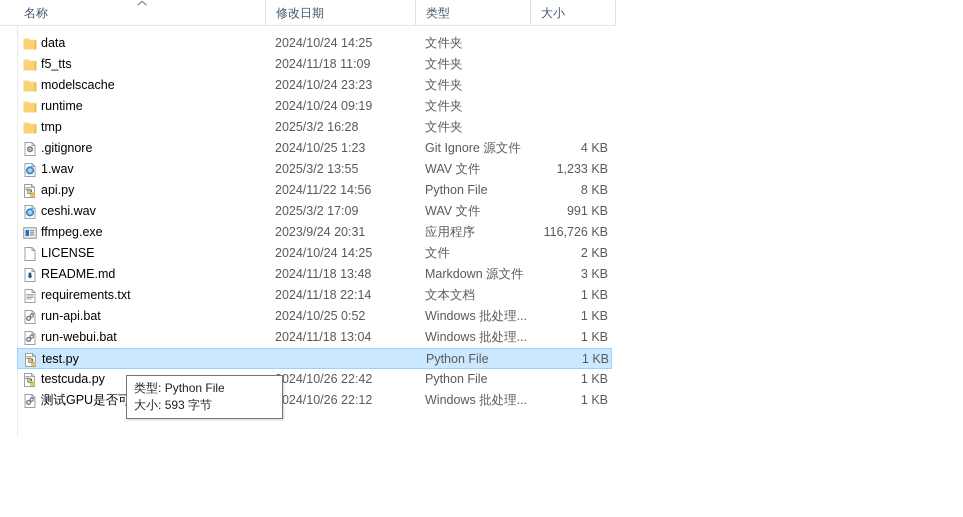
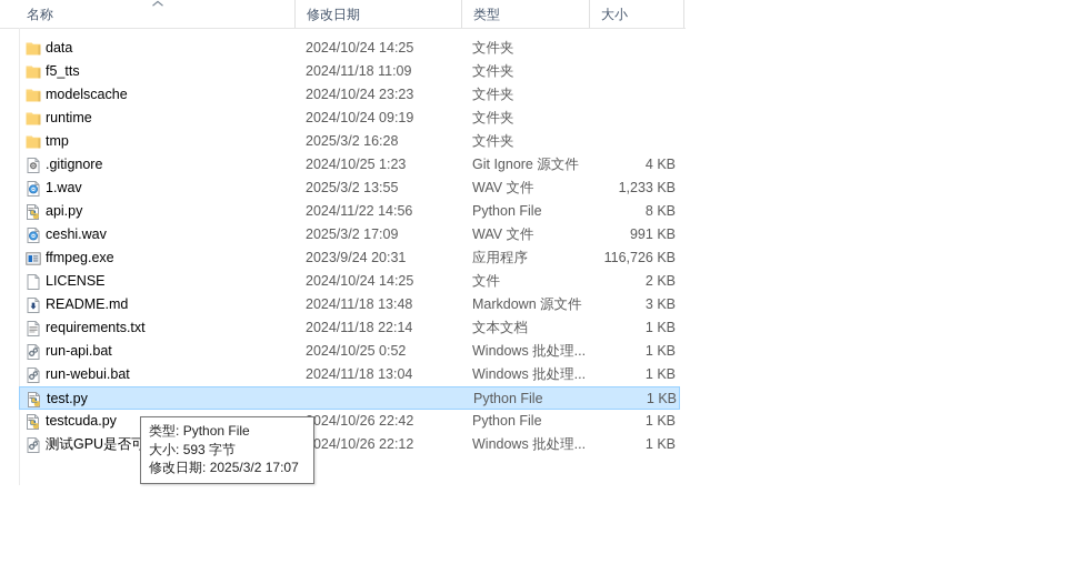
  名称
  修改日期
  类型
  大小
  data
  2024/10/24 14:25
  文件夹
  f5_tts
  2024/11/18 11:09
  文件夹
  modelscache
  2024/10/24 23:23
  文件夹
  runtime
  2024/10/24 09:19
  文件夹
  tmp
  2025/3/2 16:28
  文件夹
  .gitignore
  2024/10/25 1:23
  Git Ignore 源文件
  4 KB
  1.wav
  2025/3/2 13:55
  WAV 文件
  1,233 KB
  api.py
  2024/11/22 14:56
  Python File
  8 KB
  ceshi.wav
  2025/3/2 17:09
  WAV 文件
  991 KB
  ffmpeg.exe
  2023/9/24 20:31
  应用程序
  116,726 KB
  LICENSE
  2024/10/24 14:25
  文件
  2 KB
  README.md
  2024/11/18 13:48
  Markdown 源文件
  3 KB
  requirements.txt
  2024/11/18 22:14
  文本文档
  1 KB
  run-api.bat
  2024/10/25 0:52
  Windows 批处理...
  1 KB
  run-webui.bat
  2024/11/18 13:04
  Windows 批处理...
  1 KB
  test.py
  Python File
  1 KB
  testcuda.py
  024/10/26 22:42
  Python File
  1 KB
  测试GPU是否可
  024/10/26 22:12
  Windows 批处理...
  1 KB
  类型: Python File
  大小: 593 字节
+ 修改日期: 2025/3/2 17:07
